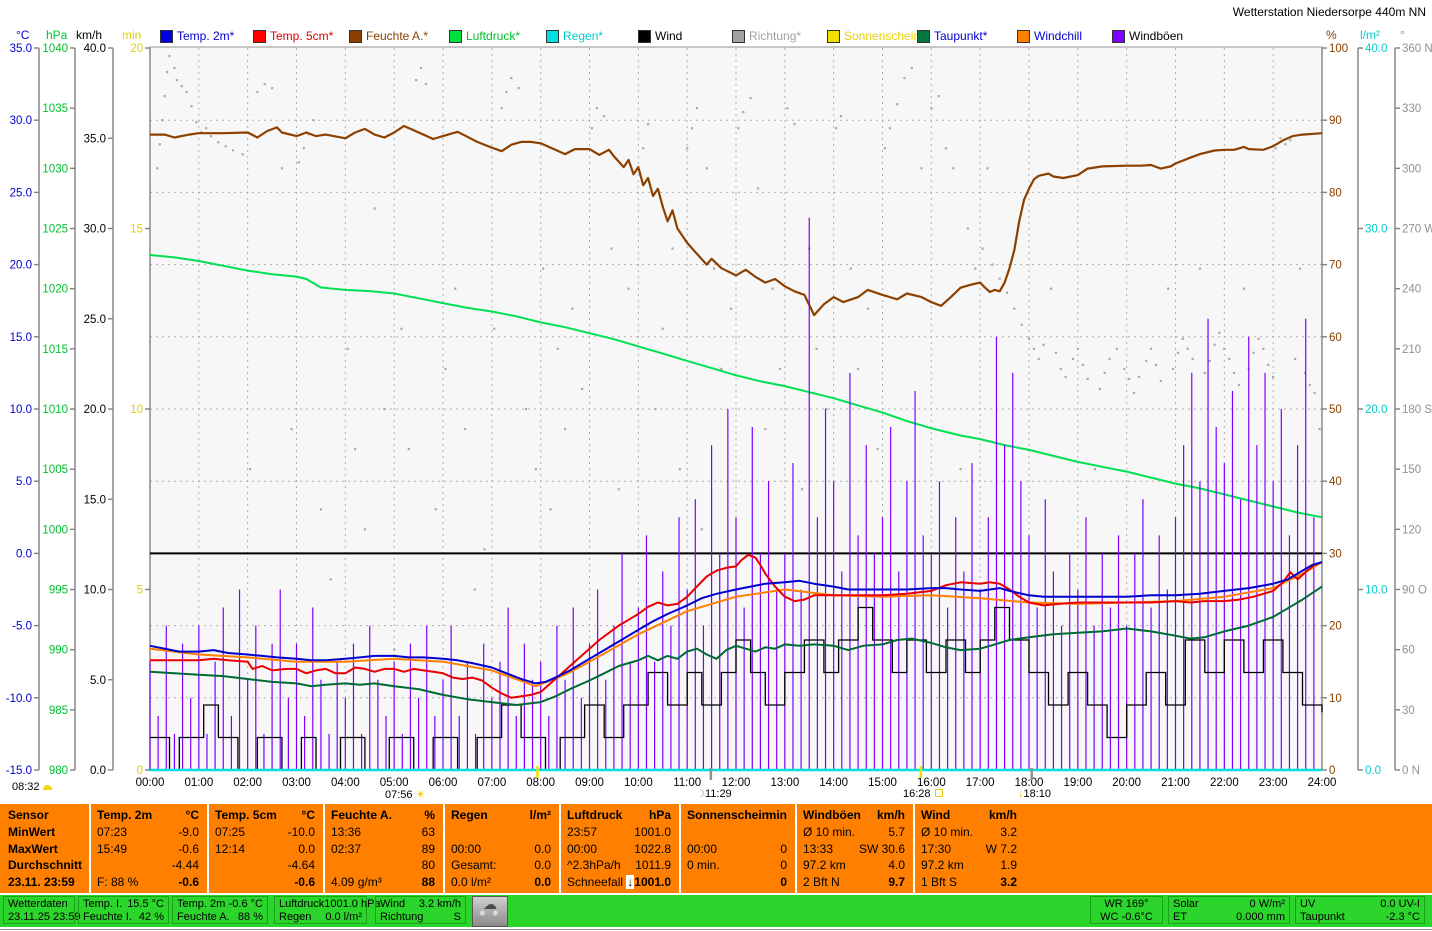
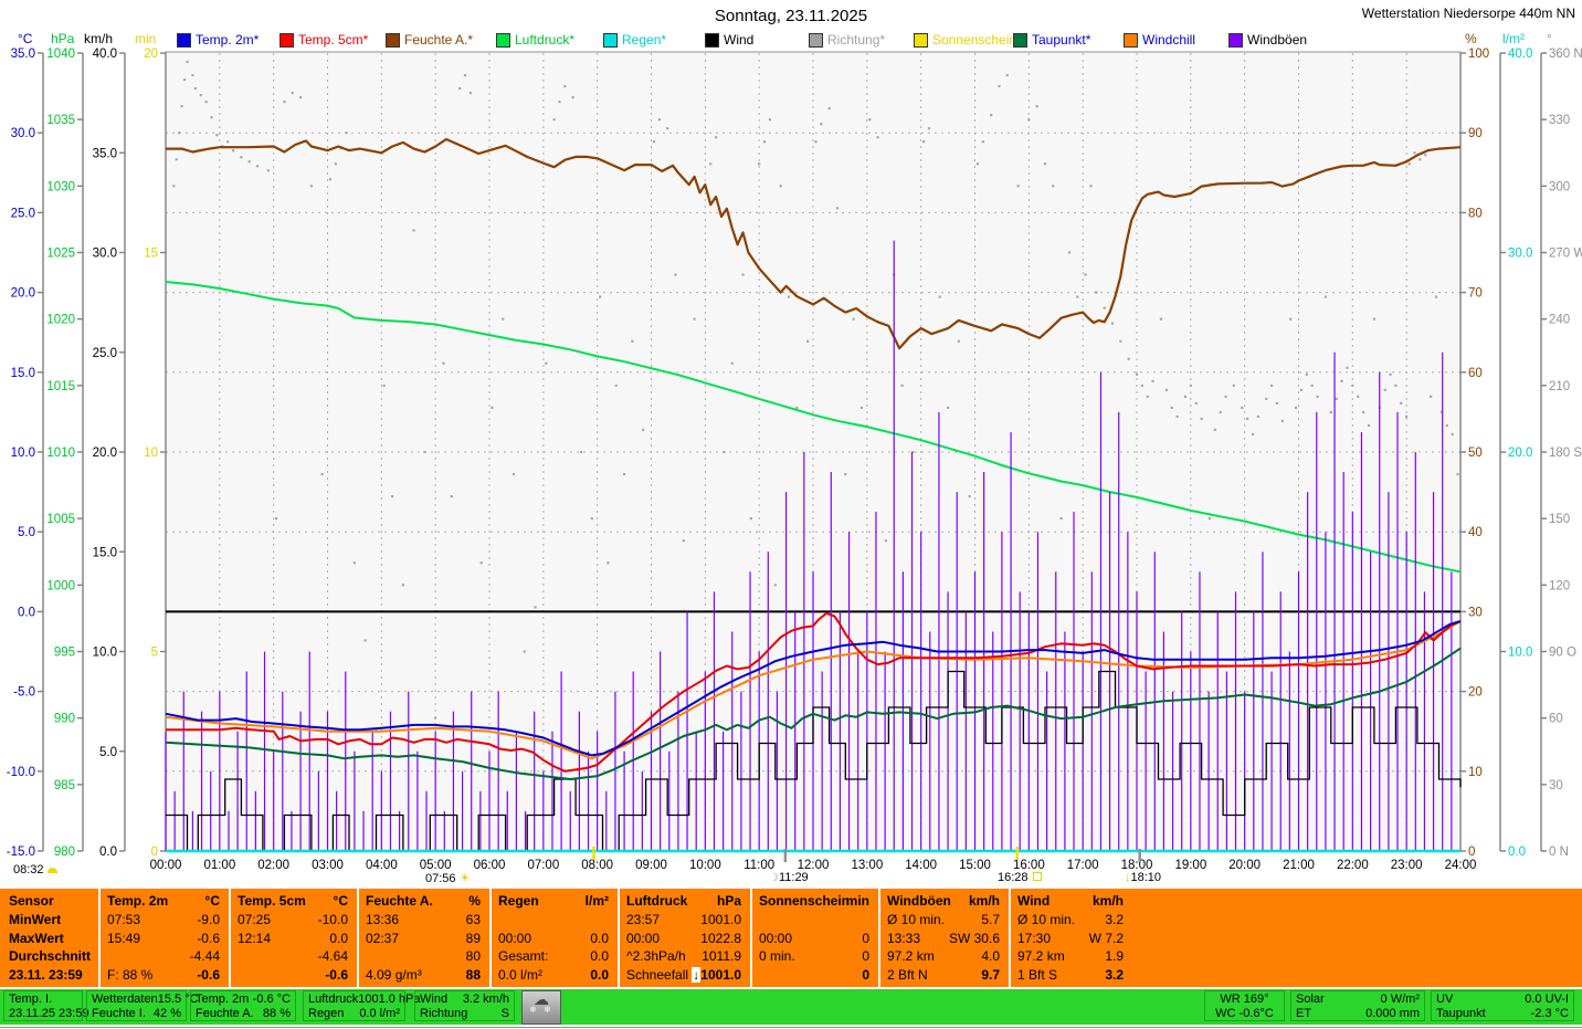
+ Sonntag, 23.11.2025
  Wetterstation Niedersorpe 440m NN
  -15.0
  -10.0
  -5.0
  0.0
  5.0
  10.0
  15.0
  20.0
  25.0
  30.0
  35.0
  980
  985
  990
  995
  1000
  1005
  1010
  1015
  1020
  1025
  1030
  1035
  1040
  0.0
  5.0
  10.0
  15.0
  20.0
  25.0
  30.0
  35.0
  40.0
  0
  5
  10
  15
  20
  0
  10
  20
  30
  40
  50
  60
  70
  80
  90
  100
  0.0
  10.0
  20.0
  30.0
  40.0
  0 N
  30
  60
  90 O
  120
  150
  180 S
  210
  240
  270 W
  300
  330
  360 N
  00:00
  01:00
  02:00
  03:00
  04:00
  05:00
  06:00
  07:00
  08:00
  09:00
  10:00
  11:00
  12:00
  13:00
  14:00
  15:00
  16:00
  17:00
  18:00
  19:00
  20:00
  21:00
  22:00
  23:00
  24:00
  °C
  hPa
  km/h
  min
  %
  l/m²
  °
  Temp. 2m*
  Temp. 5cm*
  Feuchte A.*
  Luftdruck*
  Regen*
  Wind
  Richtung*
  Sonnenschei
  Taupunkt*
  Windchill
  Windböen
  08:32
  07:56 ☀
  ☽11:29
  16:28
  ↓18:10
  Sensor
  MinWert
  MaxWert
  Durchschnitt
  23.11. 23:59
  Temp. 2m
  °C
- 07:23
+ 07:53
  -9.0
  15:49
  -0.6
  -4.44
  F: 88 %
  -0.6
  Temp. 5cm
  °C
  07:25
  -10.0
  12:14
  0.0
  -4.64
  -0.6
  Feuchte A.
  %
  13:36
  63
  02:37
  89
  80
  4.09 g/m³
  88
  Regen
  l/m²
  00:00
  0.0
  Gesamt:
  0.0
  0.0 l/m²
  0.0
  Luftdruck
  hPa
  23:57
  1001.0
  00:00
  1022.8
  ^2.3hPa/h
  1011.9
  Schneefall
  ↓1001.0
  Sonnenschein
  min
  00:00
  0
  0 min.
  0
  0
  Windböen
  km/h
  Ø 10 min.
  5.7
  13:33
  SW 30.6
  97.2 km
  4.0
  2 Bft N
  9.7
  Wind
  km/h
  Ø 10 min.
  3.2
  17:30
  W 7.2
  97.2 km
  1.9
  1 Bft S
  3.2
- Wetterdaten
+ Temp. I.
  23.11.25 23:59
- Temp. I.
+ Wetterdaten
  15.5 °C
  Feuchte I.
  42 %
  Temp. 2m
  -0.6 °C
  Feuchte A.
  88 %
  Luftdruck
  1001.0 hPa
  Regen
  0.0 l/m²
  Wind
  3.2 km/h
  Richtung
  S
  ☁
  ❄ ❄
  WR 169°
  WC -0.6°C
  Solar
  0 W/m²
  ET
  0.000 mm
  UV
  0.0 UV-I
  Taupunkt
  -2.3 °C
